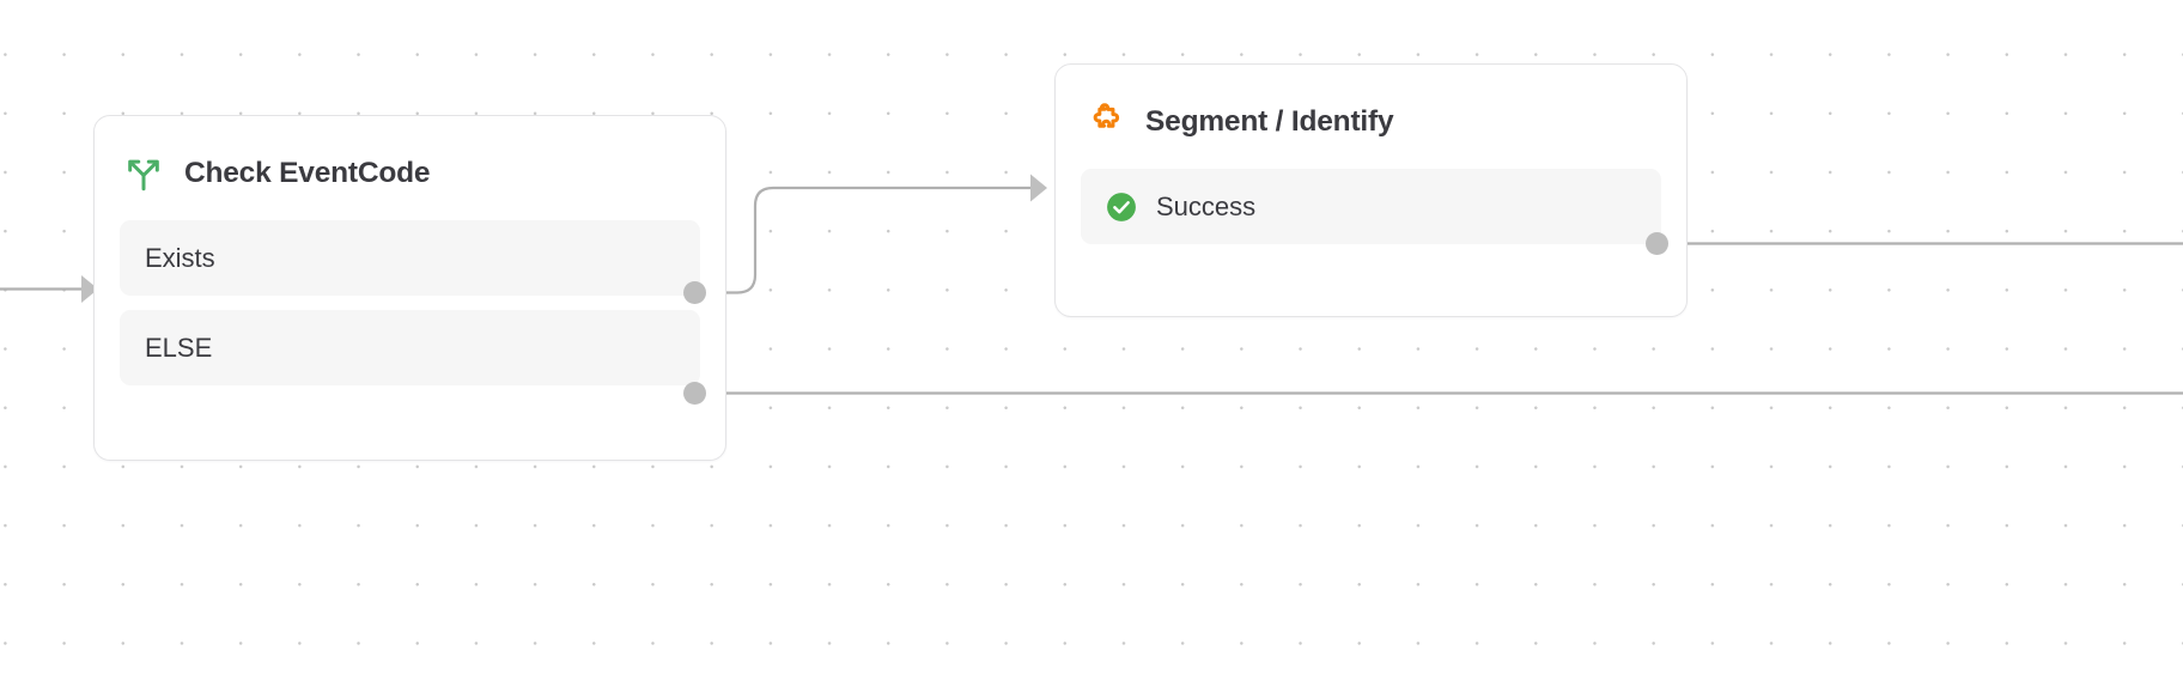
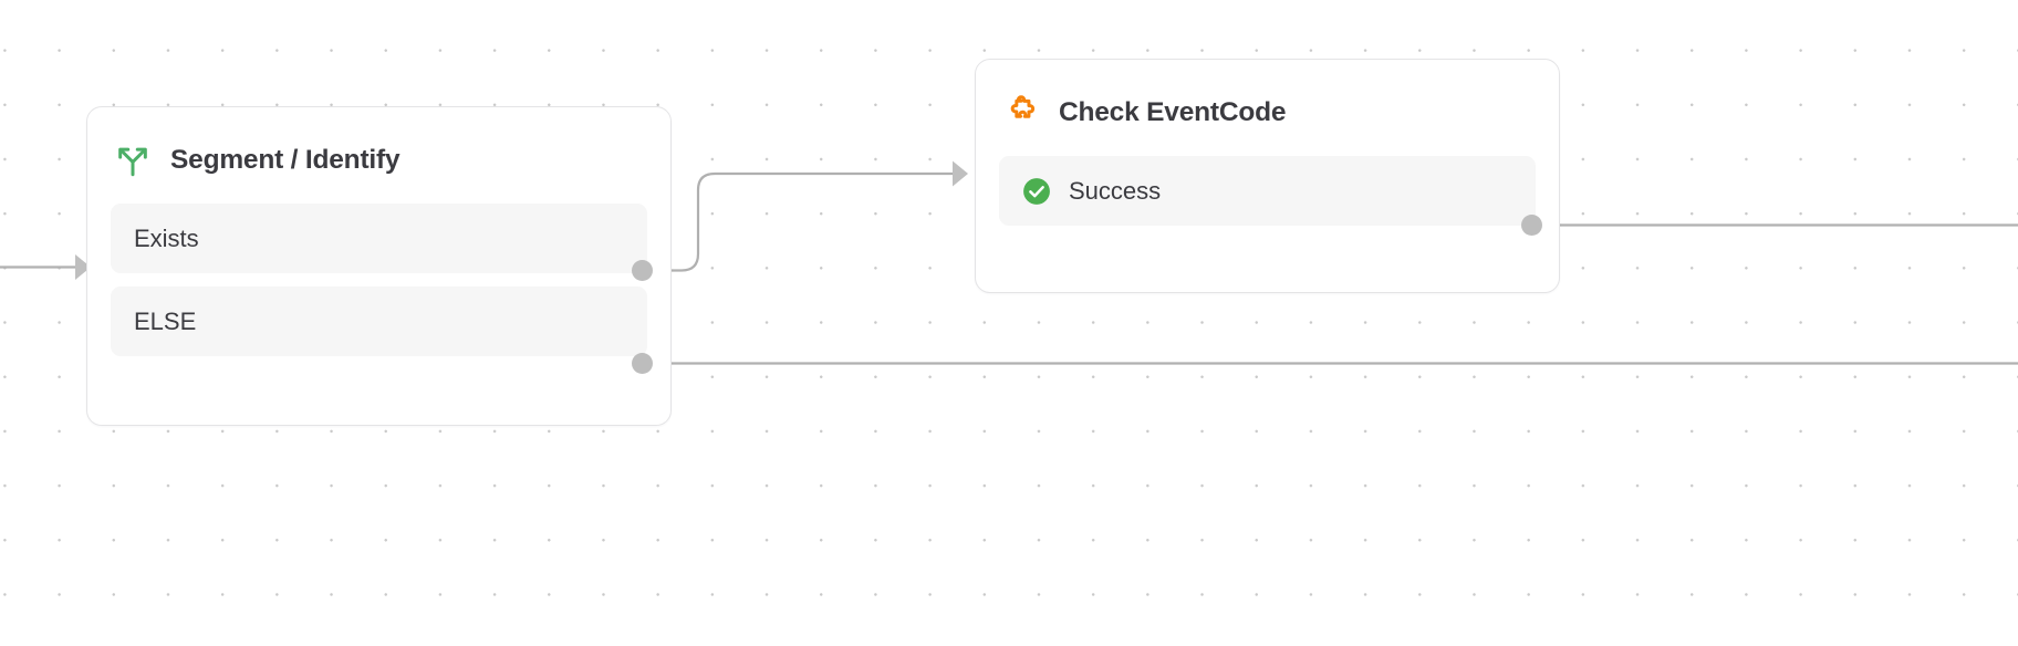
- Check EventCode
+ Segment / Identify
  Exists
  ELSE
- Segment / Identify
+ Check EventCode
  Success
